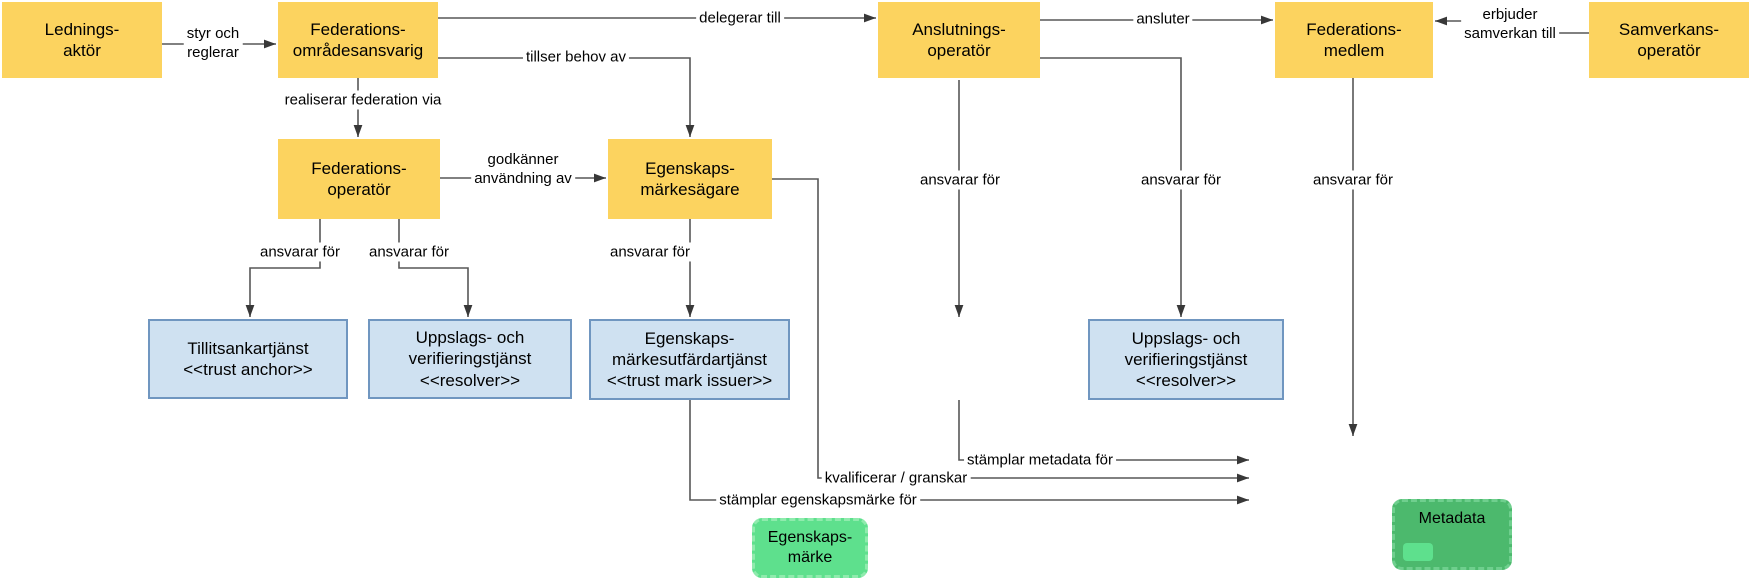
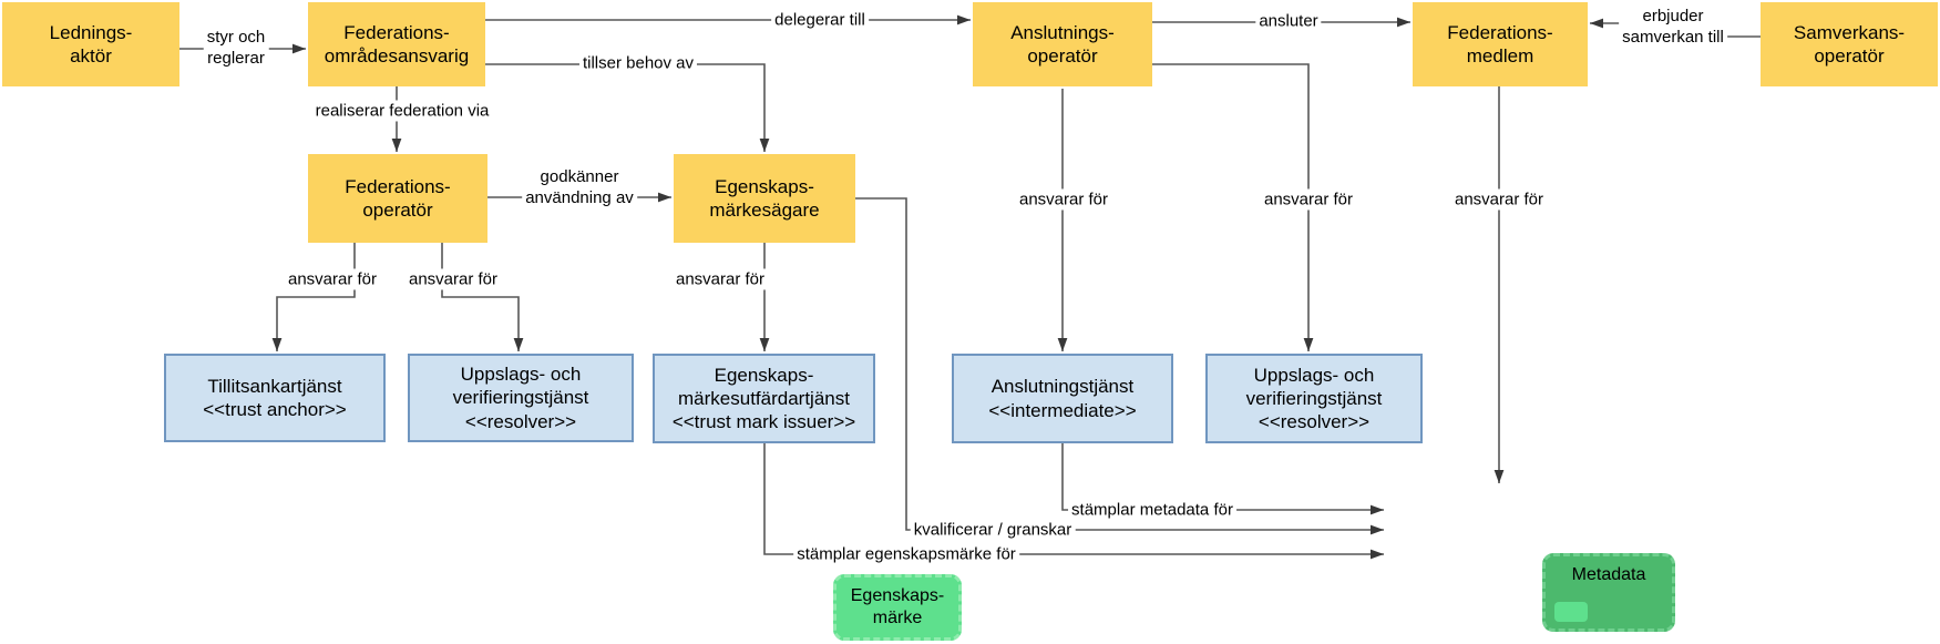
  styr och
  reglerar
  delegerar till
  ansluter
  erbjuder
  samverkan till
  realiserar federation via
  tillser behov av
  godkänner
  användning av
  ansvarar för
  ansvarar för
  ansvarar för
  ansvarar för
  ansvarar för
  ansvarar för
  stämplar metadata för
  kvalificerar / granskar
  stämplar egenskapsmärke för
  Lednings-
  aktör
  Federations-
  områdesansvarig
  Anslutnings-
  operatör
  Federations-
  medlem
  Samverkans-
  operatör
  Federations-
  operatör
  Egenskaps-
  märkesägare
  Tillitsankartjänst
  <<trust anchor>>
  Uppslags- och
  verifieringstjänst
  <<resolver>>
  Egenskaps-
  märkesutfärdartjänst
  <<trust mark issuer>>
+ Anslutningstjänst
+ <<intermediate>>
  Uppslags- och
  verifieringstjänst
  <<resolver>>
  Egenskaps-
  märke
  Metadata
